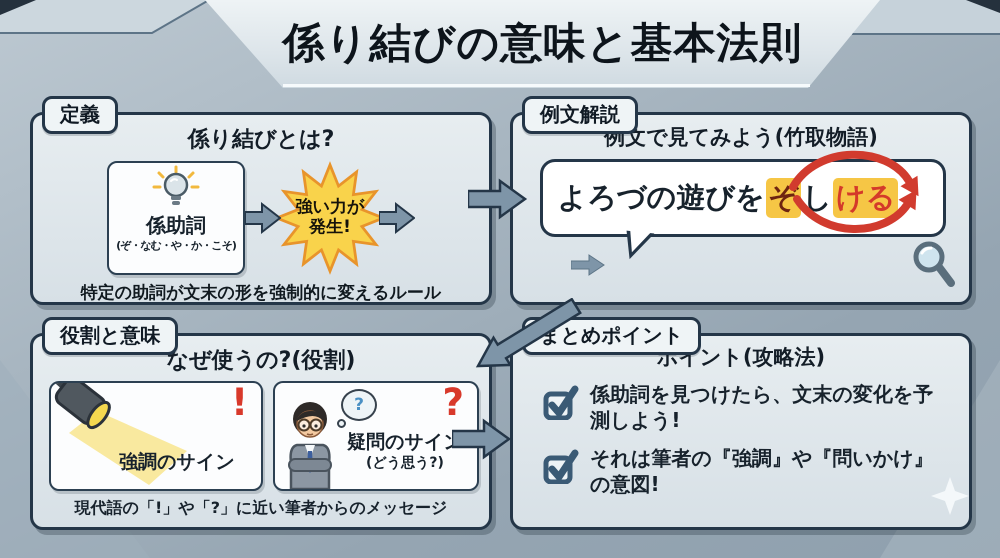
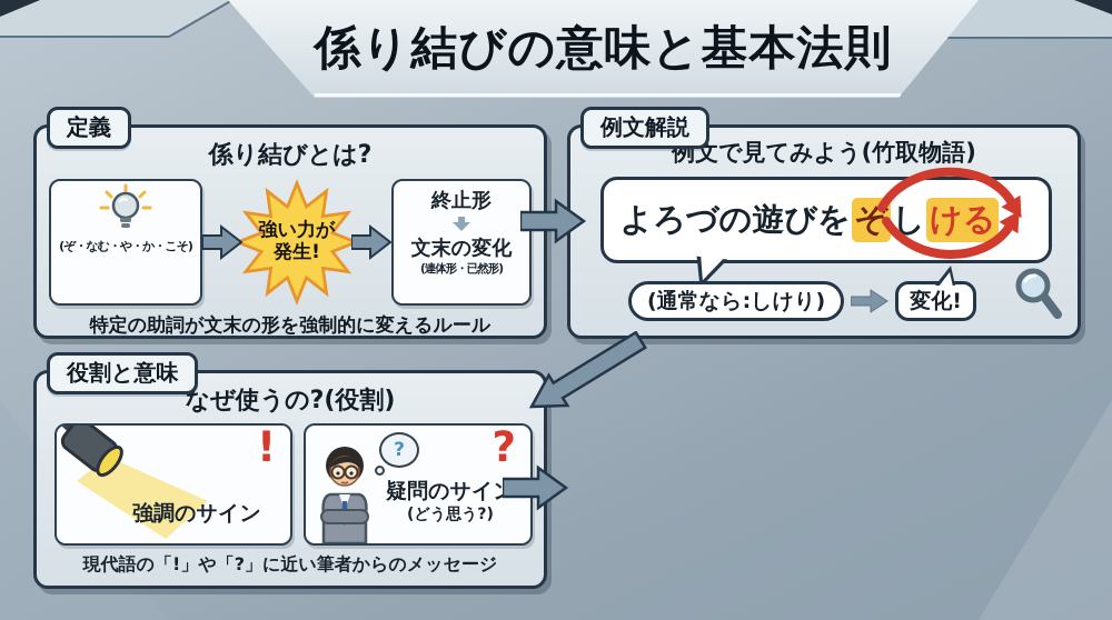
  係り結びの意味と基本法則
  定義
  係り結びとは?
- 係助詞
  (ぞ・なむ・や・か・こそ)
  強い力が
  発生!
+ 終止形
+ 文末の変化
+ (連体形・已然形)
  特定の助詞が文末の形を強制的に変えるルール
  例文解説
  例文で見てみよう(竹取物語)
  よろづの遊びを
  ぞ
  し
  ける
+ (通常なら:しけり)
+ 変化!
  役割と意味
  なぜ使うの?(役割)
  !
  強調のサイン
  ?
  ?
  疑問のサイ
  (どう思う?)
  現代語の「!」や「?」に近い筆者からのメッセージ
- まとめポイント
- ポイント(攻略法)
- 係助詞を見つけたら、文末の変化を予測しよう!
- それは筆者の『強調』や『問いかけ』の意図!
